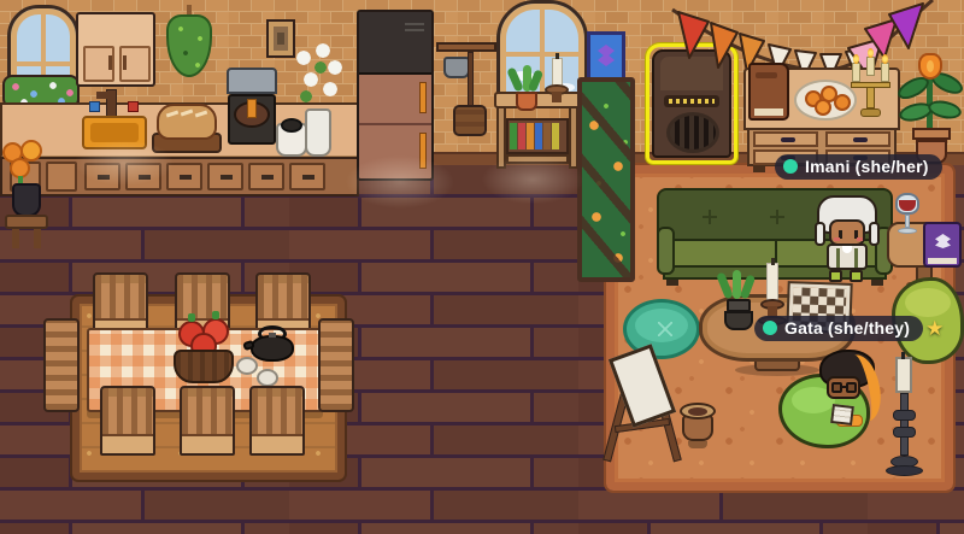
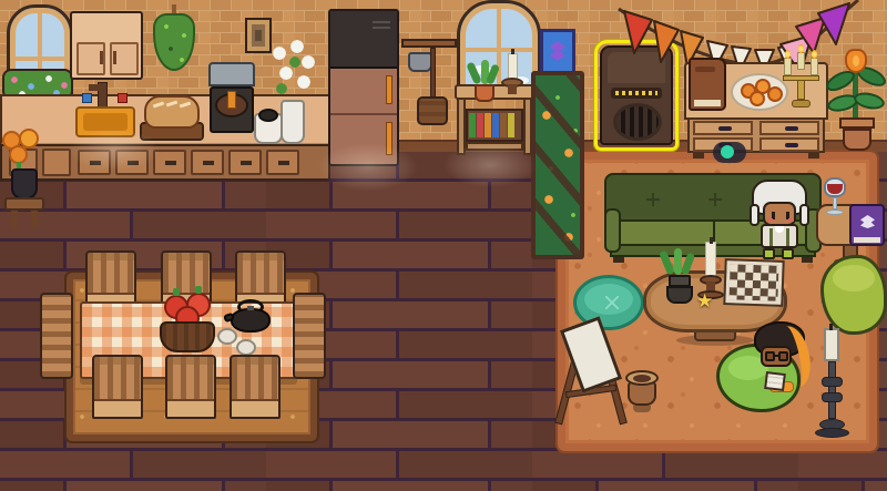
- Imani (she/her)
- Gata (she/they)
  ★
